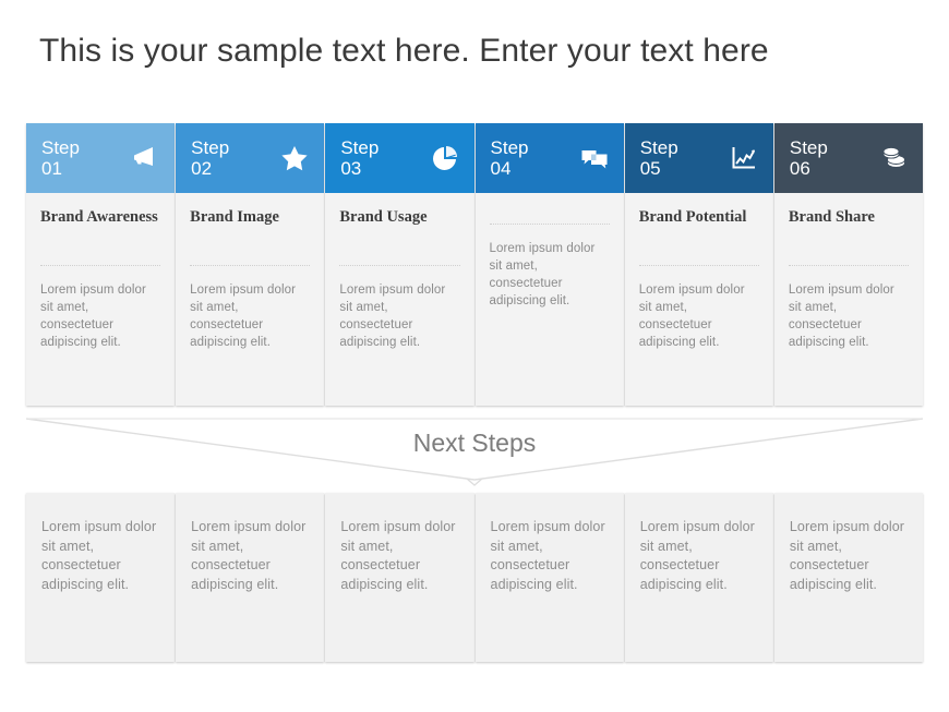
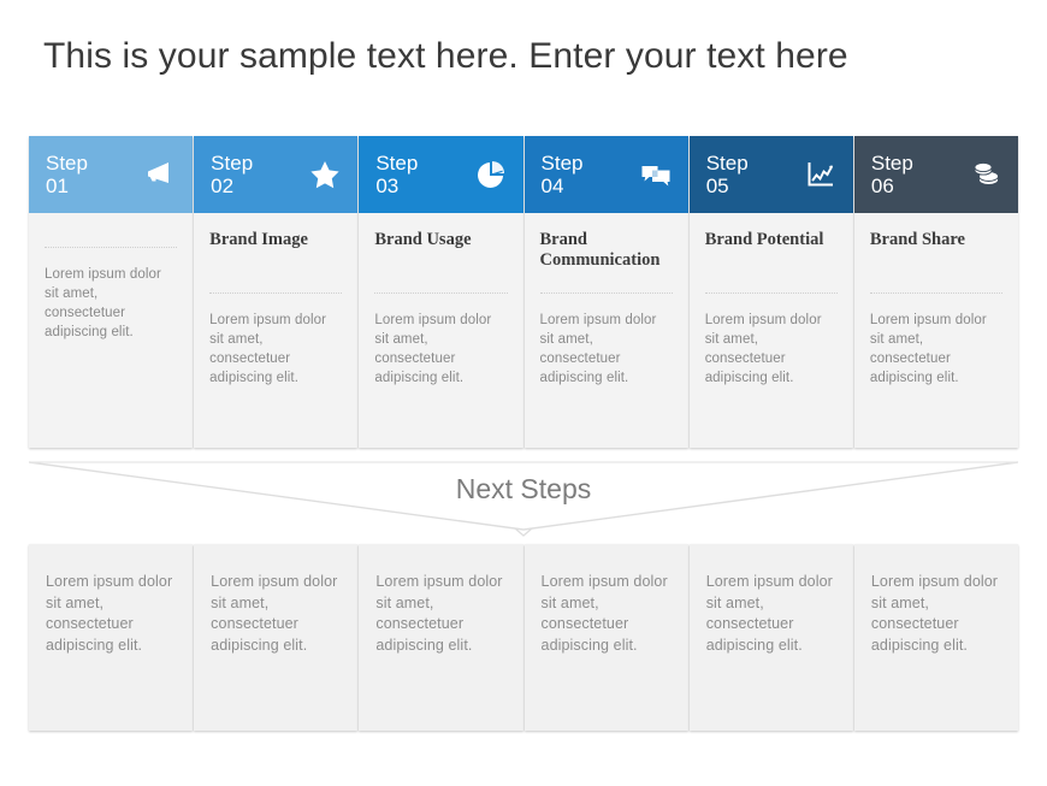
  This is your sample text here. Enter your text here
  Step
  01
- Brand Awareness
  Lorem ipsum dolor sit amet, consectetuer adipiscing elit.
  Step
  02
  Brand Image
  Lorem ipsum dolor sit amet, consectetuer adipiscing elit.
  Step
  03
  Brand Usage
  Lorem ipsum dolor sit amet, consectetuer adipiscing elit.
  Step
  04
+ Brand Communication
  Lorem ipsum dolor sit amet, consectetuer adipiscing elit.
  Step
  05
  Brand Potential
  Lorem ipsum dolor sit amet, consectetuer adipiscing elit.
  Step
  06
  Brand Share
  Lorem ipsum dolor sit amet, consectetuer adipiscing elit.
  Next Steps
  Lorem ipsum dolor sit amet, consectetuer adipiscing elit.
  Lorem ipsum dolor sit amet, consectetuer adipiscing elit.
  Lorem ipsum dolor sit amet, consectetuer adipiscing elit.
  Lorem ipsum dolor sit amet, consectetuer adipiscing elit.
  Lorem ipsum dolor sit amet, consectetuer adipiscing elit.
  Lorem ipsum dolor sit amet, consectetuer adipiscing elit.
